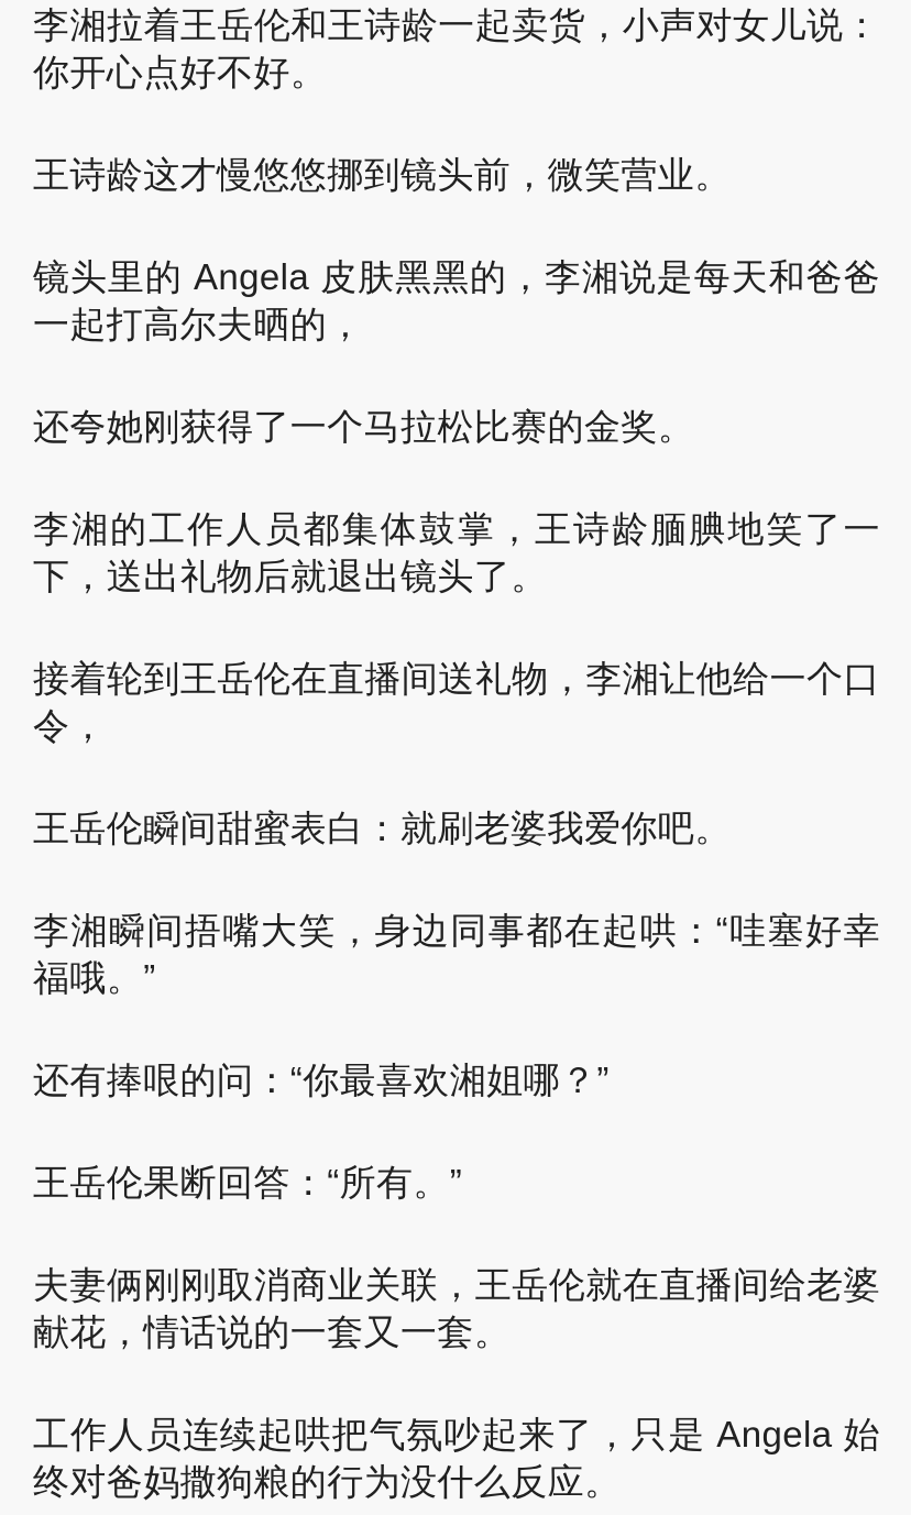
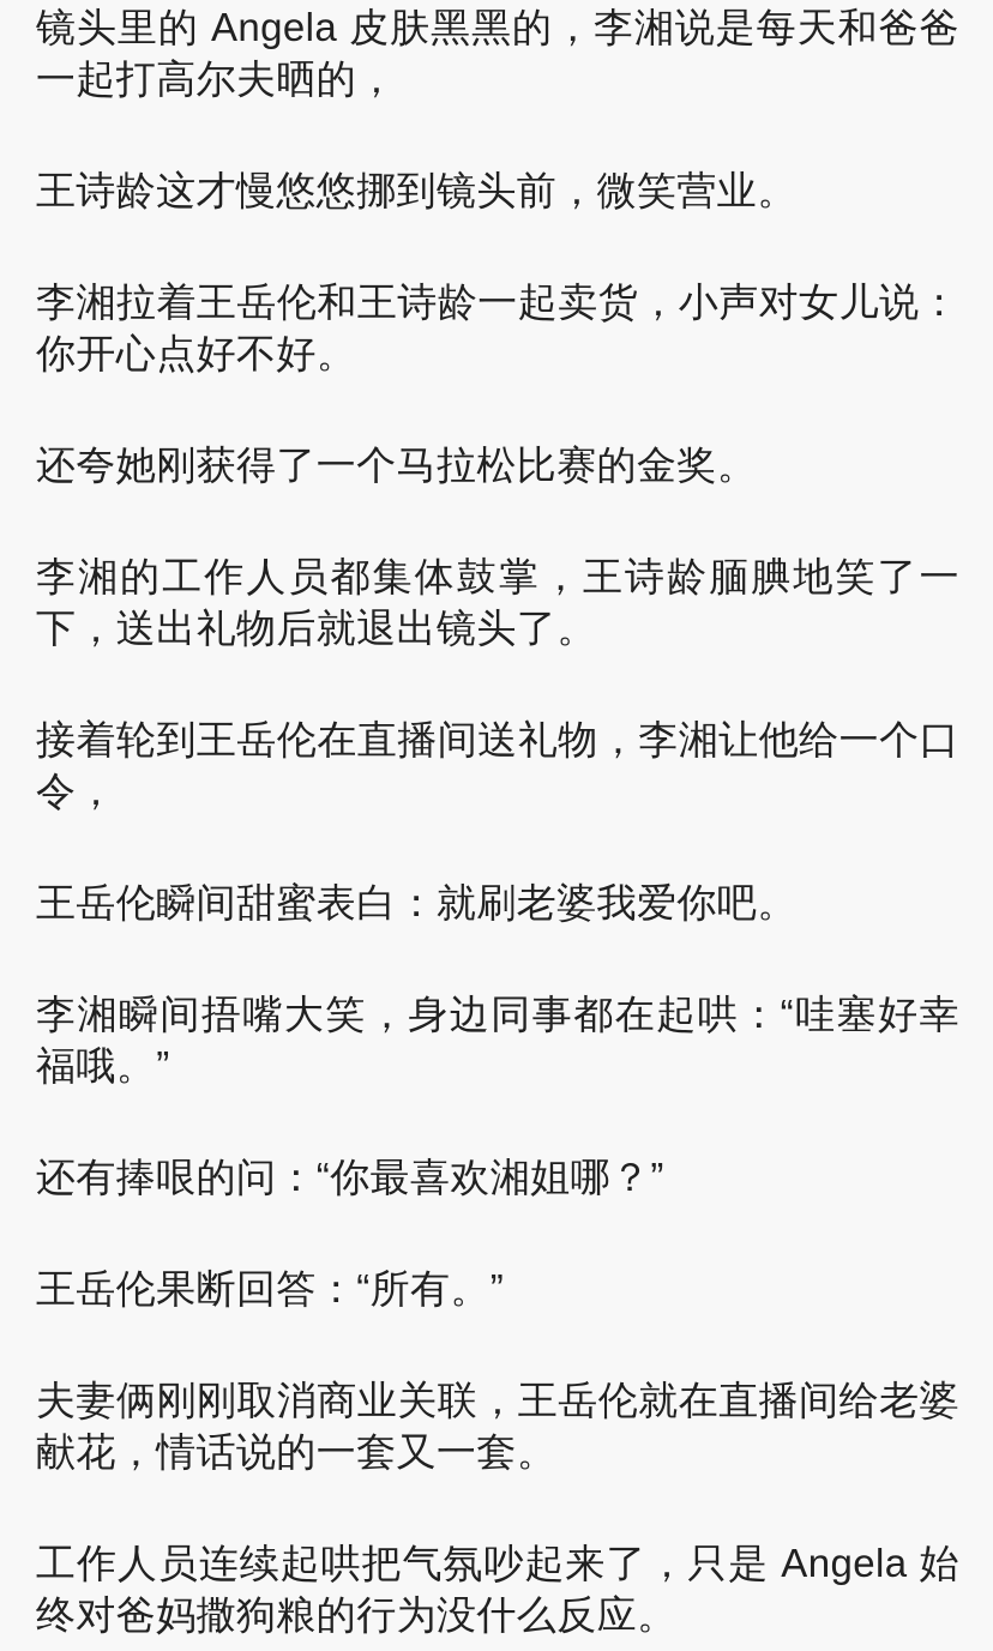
- 李湘拉着王岳伦和王诗龄一起卖货，小声对女儿说：你开心点好不好。
+ 镜头里的 Angela 皮肤黑黑的，李湘说是每天和爸爸一起打高尔夫晒的，
  王诗龄这才慢悠悠挪到镜头前，微笑营业。
- 镜头里的 Angela 皮肤黑黑的，李湘说是每天和爸爸一起打高尔夫晒的，
+ 李湘拉着王岳伦和王诗龄一起卖货，小声对女儿说：你开心点好不好。
  还夸她刚获得了一个马拉松比赛的金奖。
  李湘的工作人员都集体鼓掌，王诗龄腼腆地笑了一下，送出礼物后就退出镜头了。
  接着轮到王岳伦在直播间送礼物，李湘让他给一个口令，
  王岳伦瞬间甜蜜表白：就刷老婆我爱你吧。
  李湘瞬间捂嘴大笑，身边同事都在起哄：“哇塞好幸福哦。”
  还有捧哏的问：“你最喜欢湘姐哪？”
  王岳伦果断回答：“所有。”
  夫妻俩刚刚取消商业关联，王岳伦就在直播间给老婆献花，情话说的一套又一套。
  工作人员连续起哄把气氛吵起来了，只是 Angela 始终对爸妈撒狗粮的行为没什么反应。
